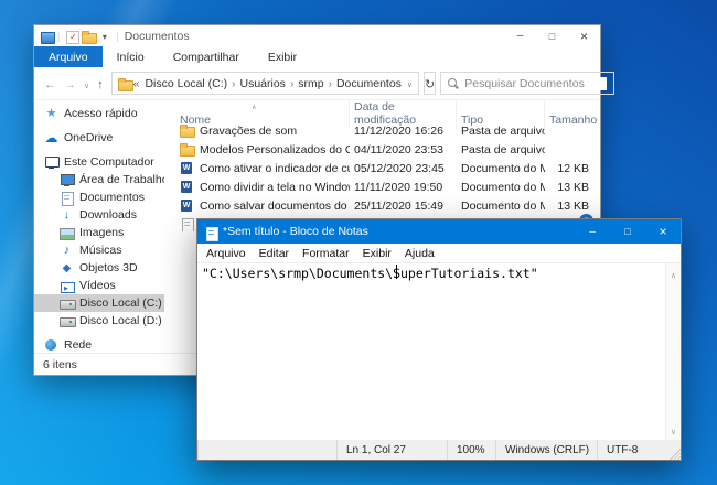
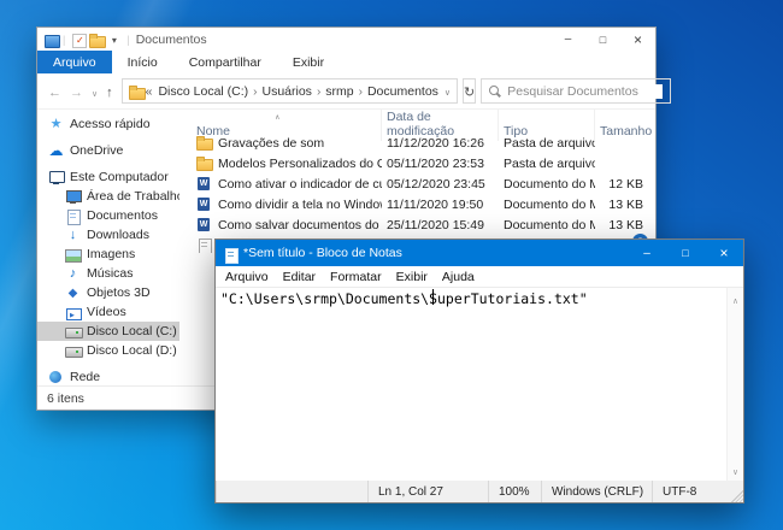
  |
  |
  Documentos
  Arquivo
  Início
  Compartilhar
  Exibir
  Disco Local (C:)
  Usuários
  srmp
  Documentos
  Pesquisar Documentos
  Acesso rápido
  OneDrive
  Este Computador
  Área de Trabalh
  Documentos
  Downloads
  Imagens
  Músicas
  Objetos 3D
  Vídeos
  Disco Local (C:)
  Disco Local (D:)
  Rede
  Nome
  Data de modificação
  Tipo
  Tamanho
  Gravações de som
  11/12/2020 16:26
  Pasta de arquivo
  Modelos Personalizados do
- 04/11/2020 23:53
+ 05/11/2020 23:53
  Pasta de arquivo
  05/12/2020 23:45
  Documento do M
  12 KB
  Como dividir a tela no Windo
  11/11/2020 19:50
  Documento do M
  13 KB
  25/11/2020 15:49
  Documento do M
  13 KB
  6 itens
  *Sem título - Bloco de Notas
  Arquivo
  Editar
  Formatar
  Exibir
  Ajuda
  "C:\Users\srmp\Documents\uperTutoriais.txt"
  Ln 1, Col 27
  100%
  Windows (CRLF)
  UTF-8
